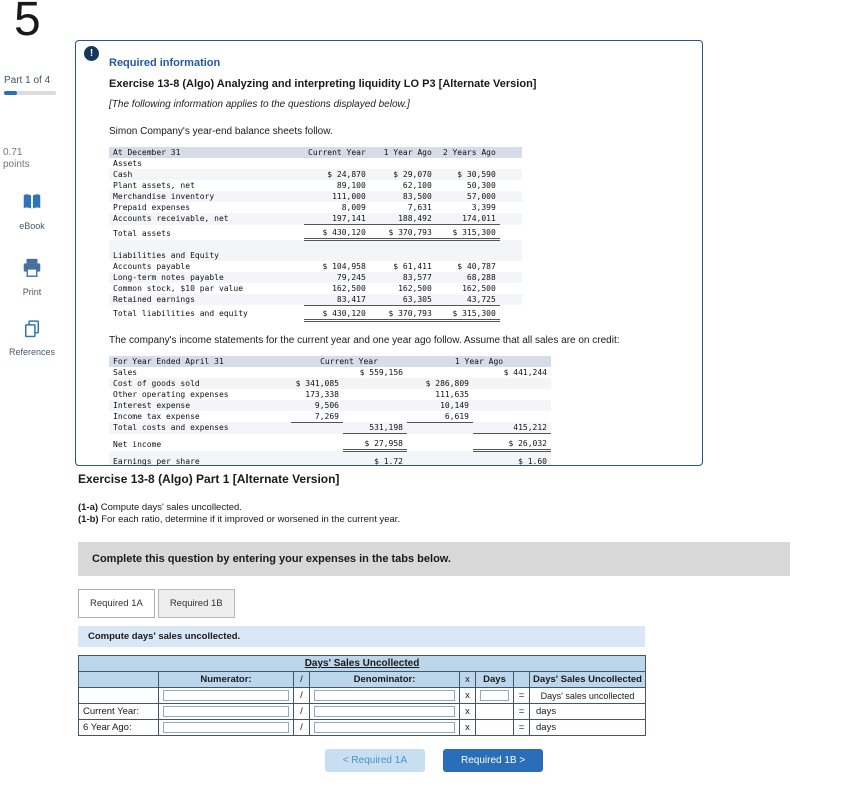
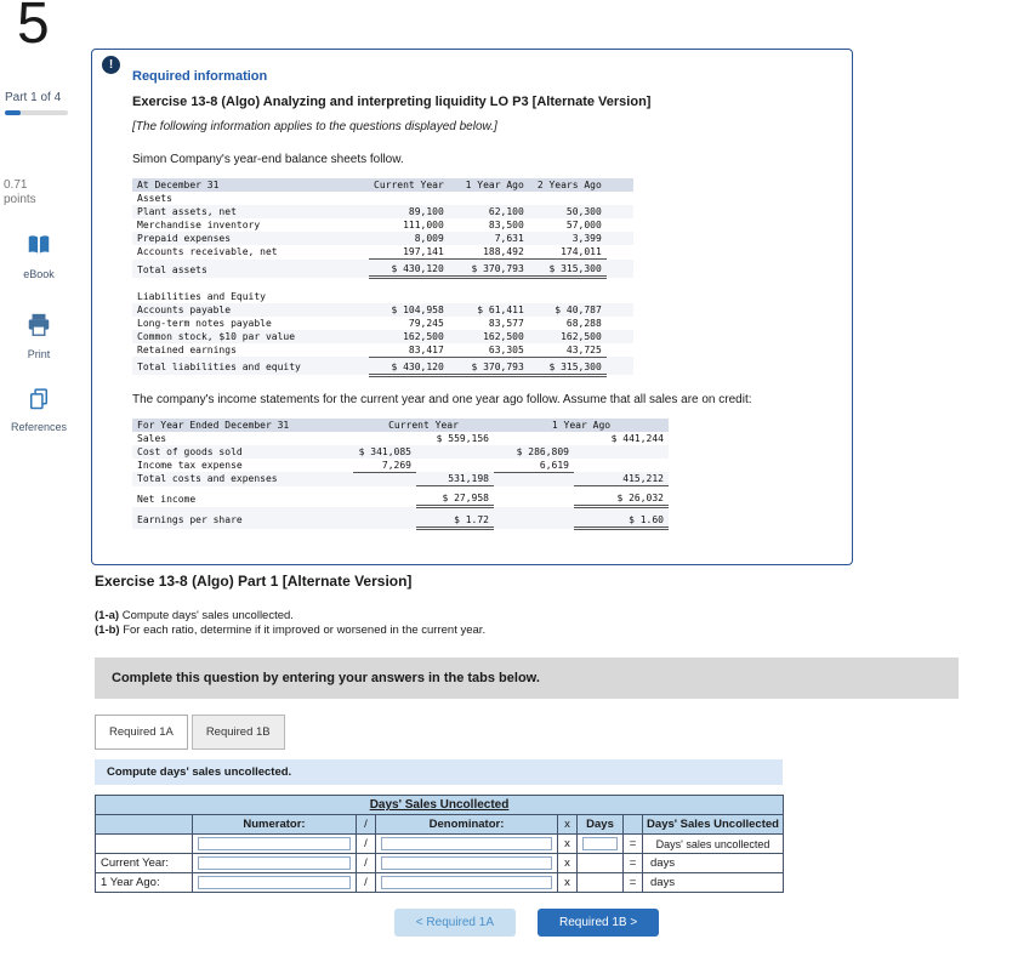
  5
  Part 1 of 4
  0.71
  points
  eBook
  Print
  References
  !
  Required information
  Exercise 13-8 (Algo) Analyzing and interpreting liquidity LO P3 [Alternate Version]
  [The following information applies to the questions displayed below.]
  Simon Company's year-end balance sheets follow.
  At December 31	Current Year	1 Year Ago	2 Years Ago
  Assets
- Cash	$ 24,870	$ 29,070	$ 30,590
  Plant assets, net	89,100	62,100	50,300
  Merchandise inventory	111,000	83,500	57,000
  Prepaid expenses	8,009	7,631	3,399
  Accounts receivable, net	197,141	188,492	174,011
  Total assets	$ 430,120	$ 370,793	$ 315,300
  Liabilities and Equity
  Accounts payable	$ 104,958	$ 61,411	$ 40,787
  Long-term notes payable	79,245	83,577	68,288
  Common stock, $10 par value	162,500	162,500	162,500
  Retained earnings	83,417	63,305	43,725
  Total liabilities and equity	$ 430,120	$ 370,793	$ 315,300
  The company's income statements for the current year and one year ago follow. Assume that all sales are on credit:
- For Year Ended April 31	Current Year	1 Year Ago
+ For Year Ended December 31	Current Year	1 Year Ago
  Sales		$ 559,156		$ 441,244
  Cost of goods sold	$ 341,085		$ 286,809
- Other operating expenses	173,338		111,635
- Interest expense	9,506		10,149
  Income tax expense	7,269		6,619
  Total costs and expenses		531,198		415,212
  Net income		$ 27,958		$ 26,032
  Earnings per share		$ 1.72		$ 1.60
  Exercise 13-8 (Algo) Part 1 [Alternate Version]
  (1-a) Compute days' sales uncollected.
  (1-b) For each ratio, determine if it improved or worsened in the current year.
- Complete this question by entering your expenses in the tabs below.
+ Complete this question by entering your answers in the tabs below.
  Required 1A
  Required 1B
  Compute days' sales uncollected.
  Days' Sales Uncollected
  	Numerator:	/	Denominator:	x	Days		Days' Sales Uncollected
  		/		x		=	Days' sales uncollected
  Current Year:		/		x		=	days
- 6 Year Ago:		/		x		=	days
+ 1 Year Ago:		/		x		=	days
  < Required 1A
  Required 1B >
